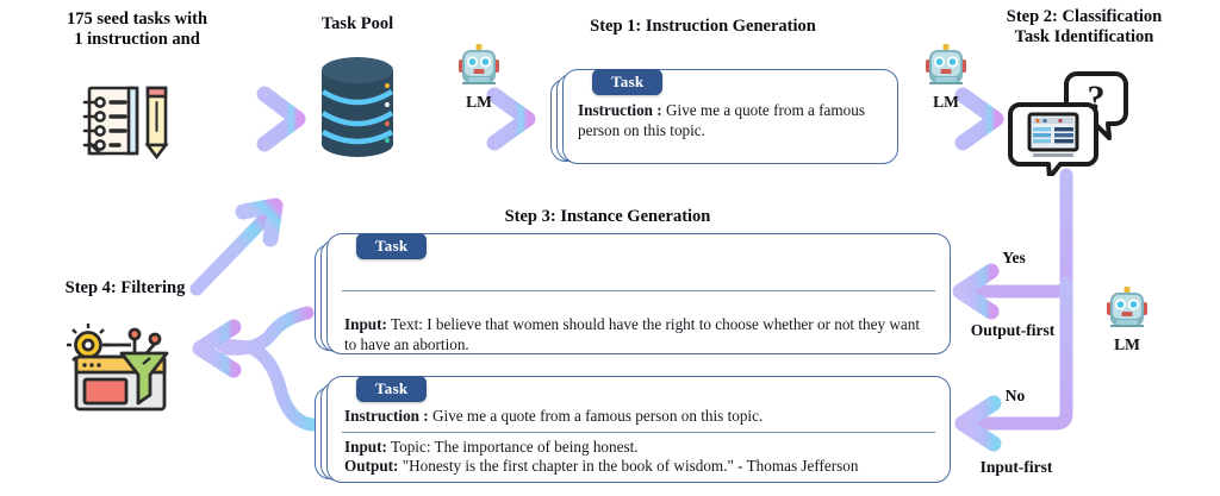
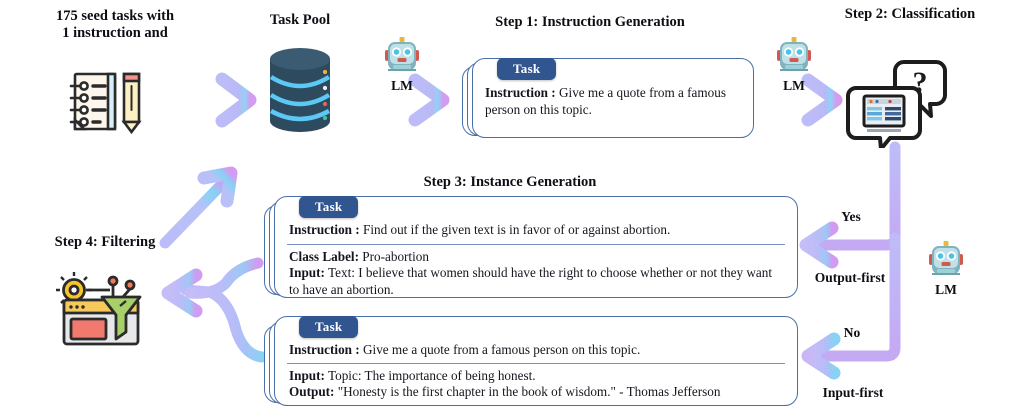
  175 seed tasks with
  1 instruction and
  Task Pool
  LM
  LM
  LM
  Step 1: Instruction Generation
  Task
  Instruction : Give me a quote from a famous person on this topic.
  Step 2: Classification
- Task Identification
  ?
  Step 3: Instance Generation
  Task
+ Instruction : Find out if the given text is in favor of or against abortion.
+ Class Label: Pro-abortion
  Input: Text: I believe that women should have the right to choose whether or not they want to have an abortion.
  Task
  Instruction : Give me a quote from a famous person on this topic.
  Input: Topic: The importance of being honest.
  Output: "Honesty is the first chapter in the book of wisdom." - Thomas Jefferson
  Yes
  Output-first
  No
  Input-first
  Step 4: Filtering
